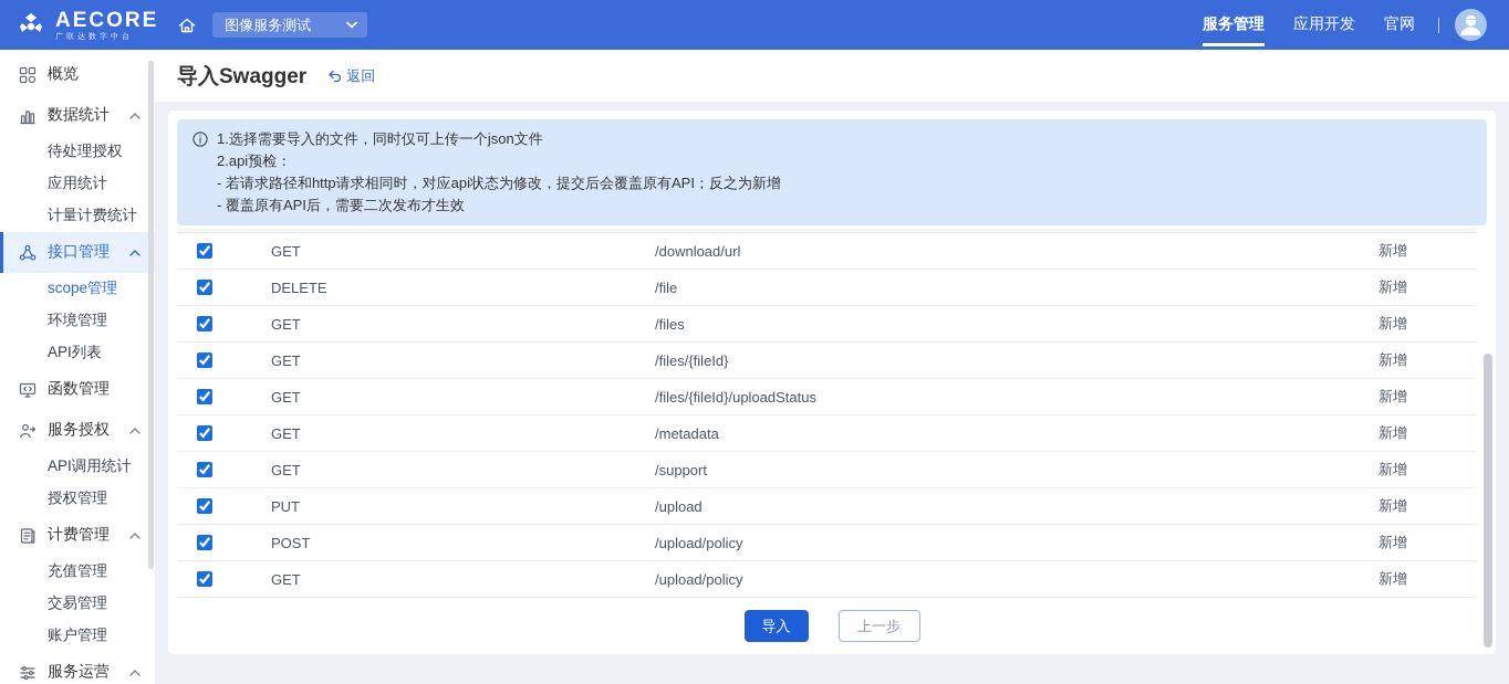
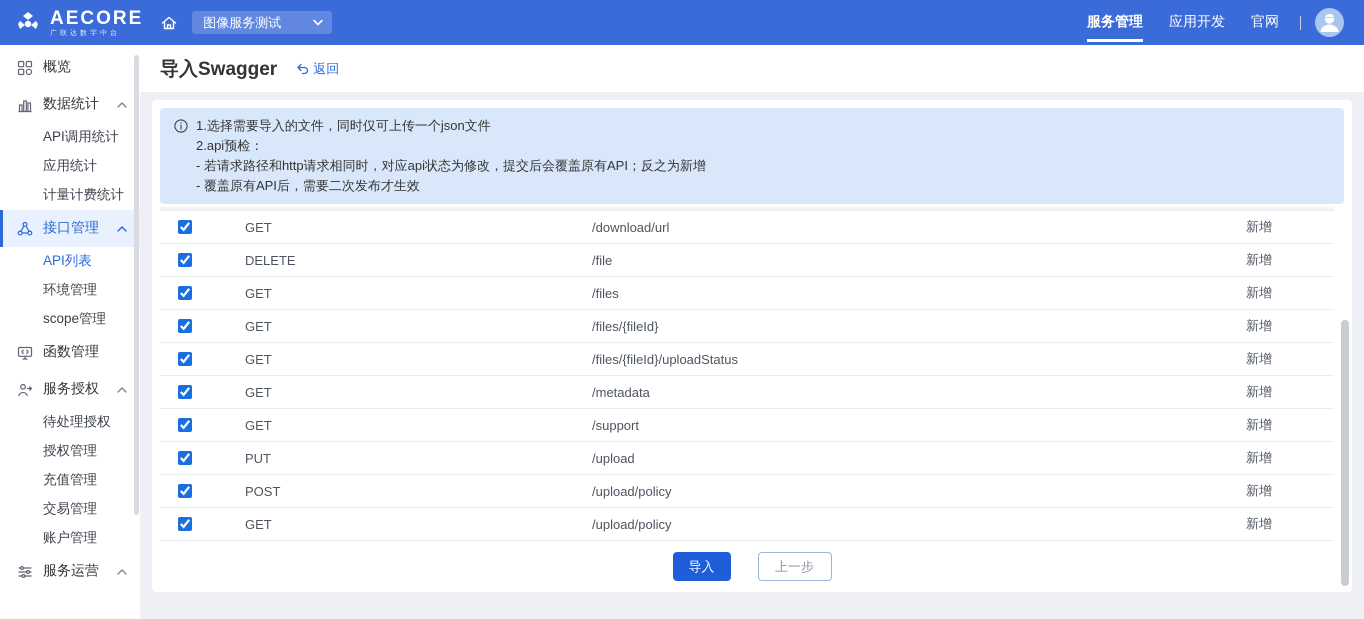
  AECORE
  图像服务测试
  服务管理
  应用开发
  官网
  概览
  数据统计
- 待处理授权
+ API调用统计
  应用统计
  计量计费统计
  接口管理
- scope管理
+ API列表
  环境管理
- API列表
+ scope管理
  函数管理
  服务授权
- API调用统计
+ 待处理授权
  授权管理
- 计费管理
  充值管理
  交易管理
  账户管理
  服务运营
  导入Swagger
  返回
  1.选择需要导入的文件，同时仅可上传一个json文件
  2.api预检：
  - 若请求路径和http请求相同时，对应api状态为修改，提交后会覆盖原有API；反之为新增
  - 覆盖原有API后，需要二次发布才生效
  GET
  /download/url
  新增
  DELETE
  /file
  新增
  GET
  /files
  新增
  GET
  /files/{fileId}
  新增
  GET
  /files/{fileId}/uploadStatus
  新增
  GET
  /metadata
  新增
  GET
  /support
  新增
  PUT
  /upload
  新增
  POST
  /upload/policy
  新增
  GET
  /upload/policy
  新增
  导入
  上一步
